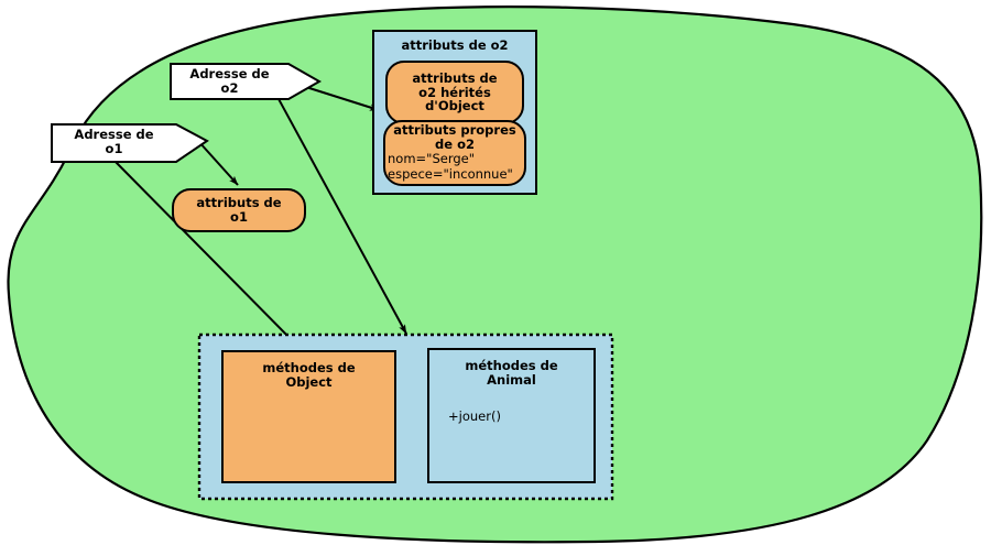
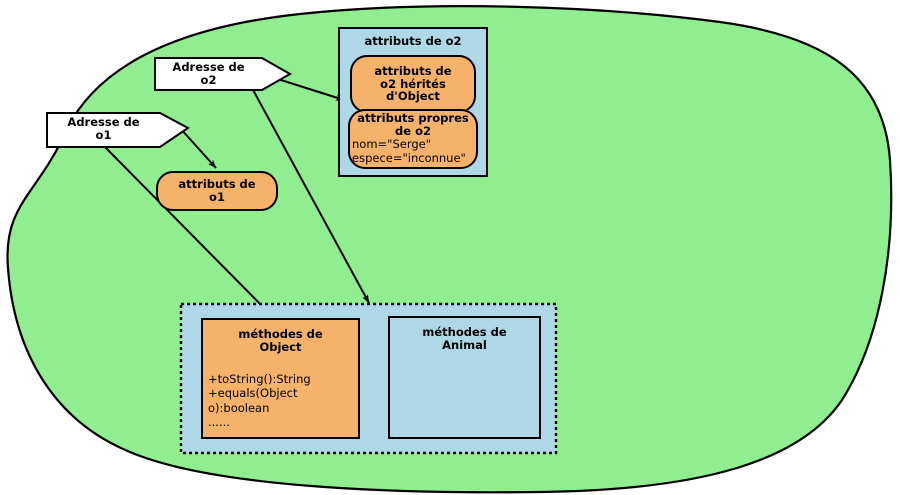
  attributs de o2
  attributs de
  o2 hérités
  d'Object
  attributs propres
  de o2
  nom="Serge"
  espece="inconnue"
  attributs de
  o1
  Adresse de
  o2
  Adresse de
  o1
  méthodes de
  Object
+ +toString():String
+ +equals(Object o):boolean
+ ......
  méthodes de
  Animal
- +jouer()
